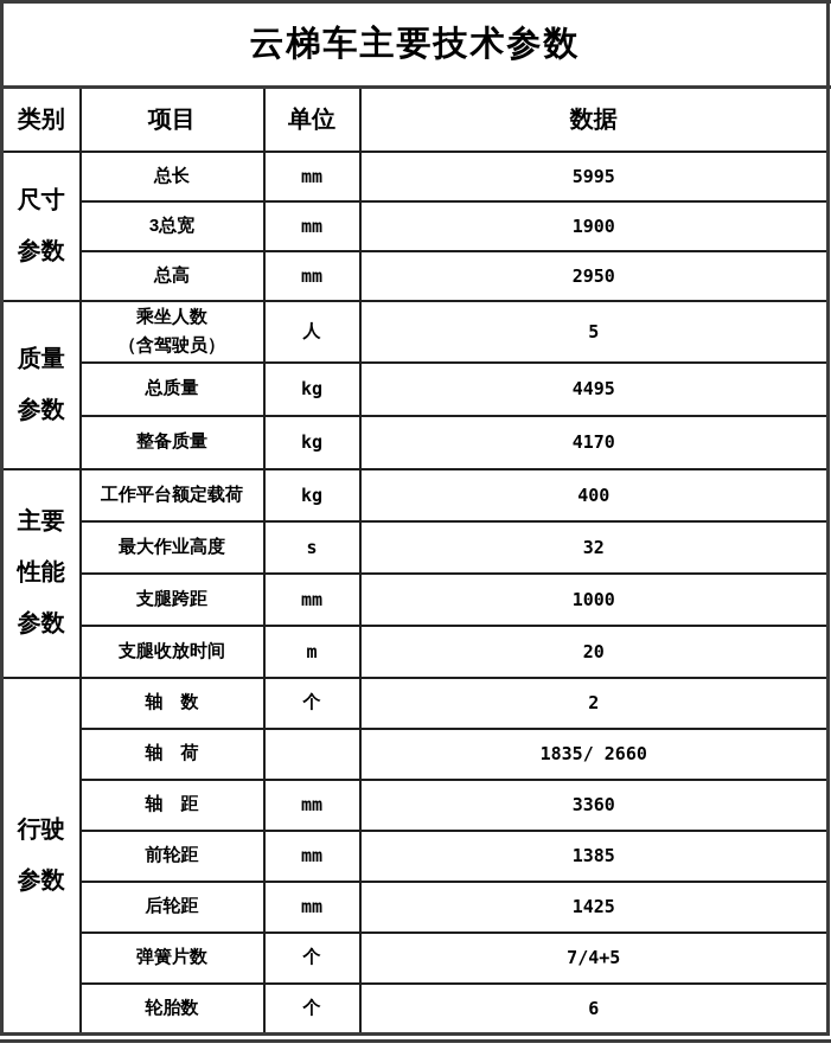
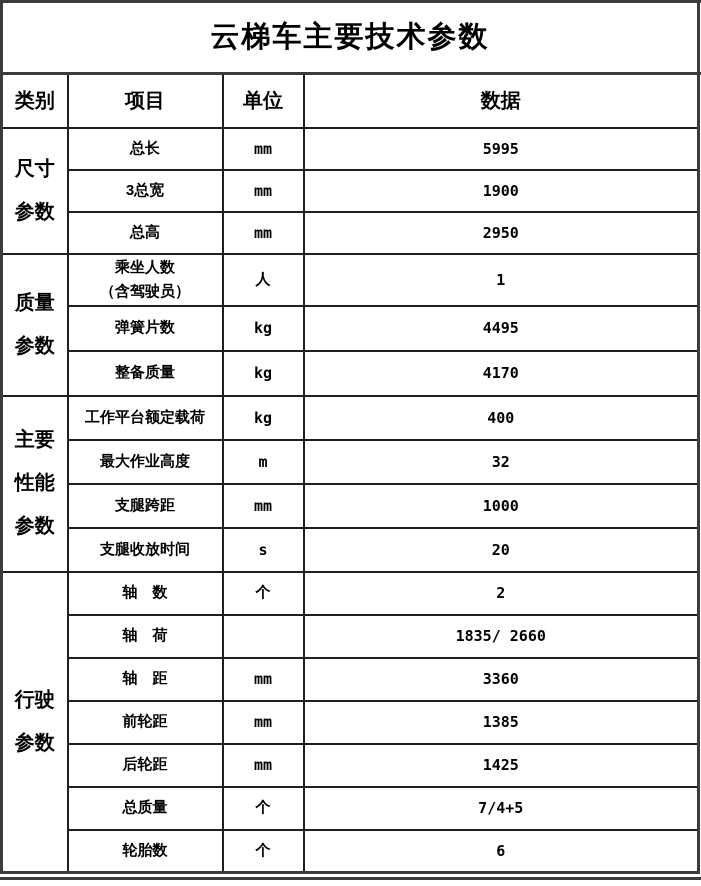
  云梯车主要技术参数
  类别	项目	单位	数据
  尺寸 参数	总长	mm	5995
  3总宽	mm	1900
  总高	mm	2950
- 质量 参数	乘坐人数 （含驾驶员）	人	5
+ 质量 参数	乘坐人数 （含驾驶员）	人	1
- 总质量	kg	4495
+ 弹簧片数	kg	4495
  整备质量	kg	4170
  主要 性能 参数	工作平台额定载荷	kg	400
- 最大作业高度	s	32
+ 最大作业高度	m	32
  支腿跨距	mm	1000
- 支腿收放时间	m	20
+ 支腿收放时间	s	20
  行驶 参数	轴 数	个	2
  轴 荷		1835/ 2660
  轴 距	mm	3360
  前轮距	mm	1385
  后轮距	mm	1425
- 弹簧片数	个	7/4+5
+ 总质量	个	7/4+5
  轮胎数	个	6
